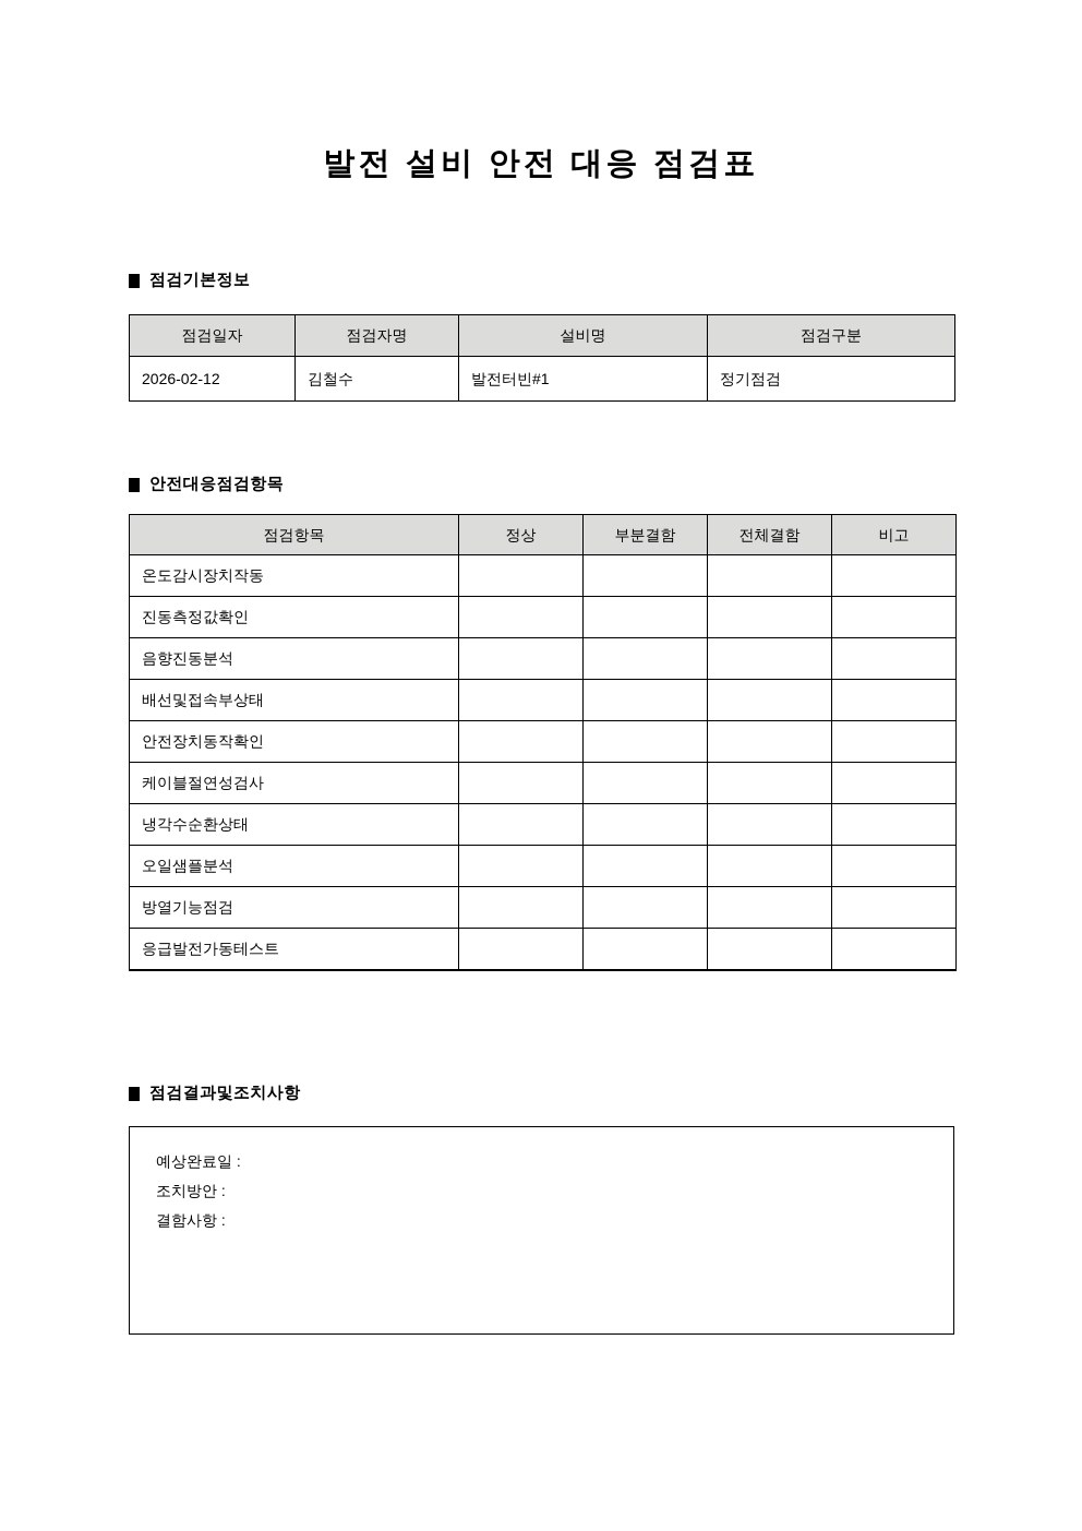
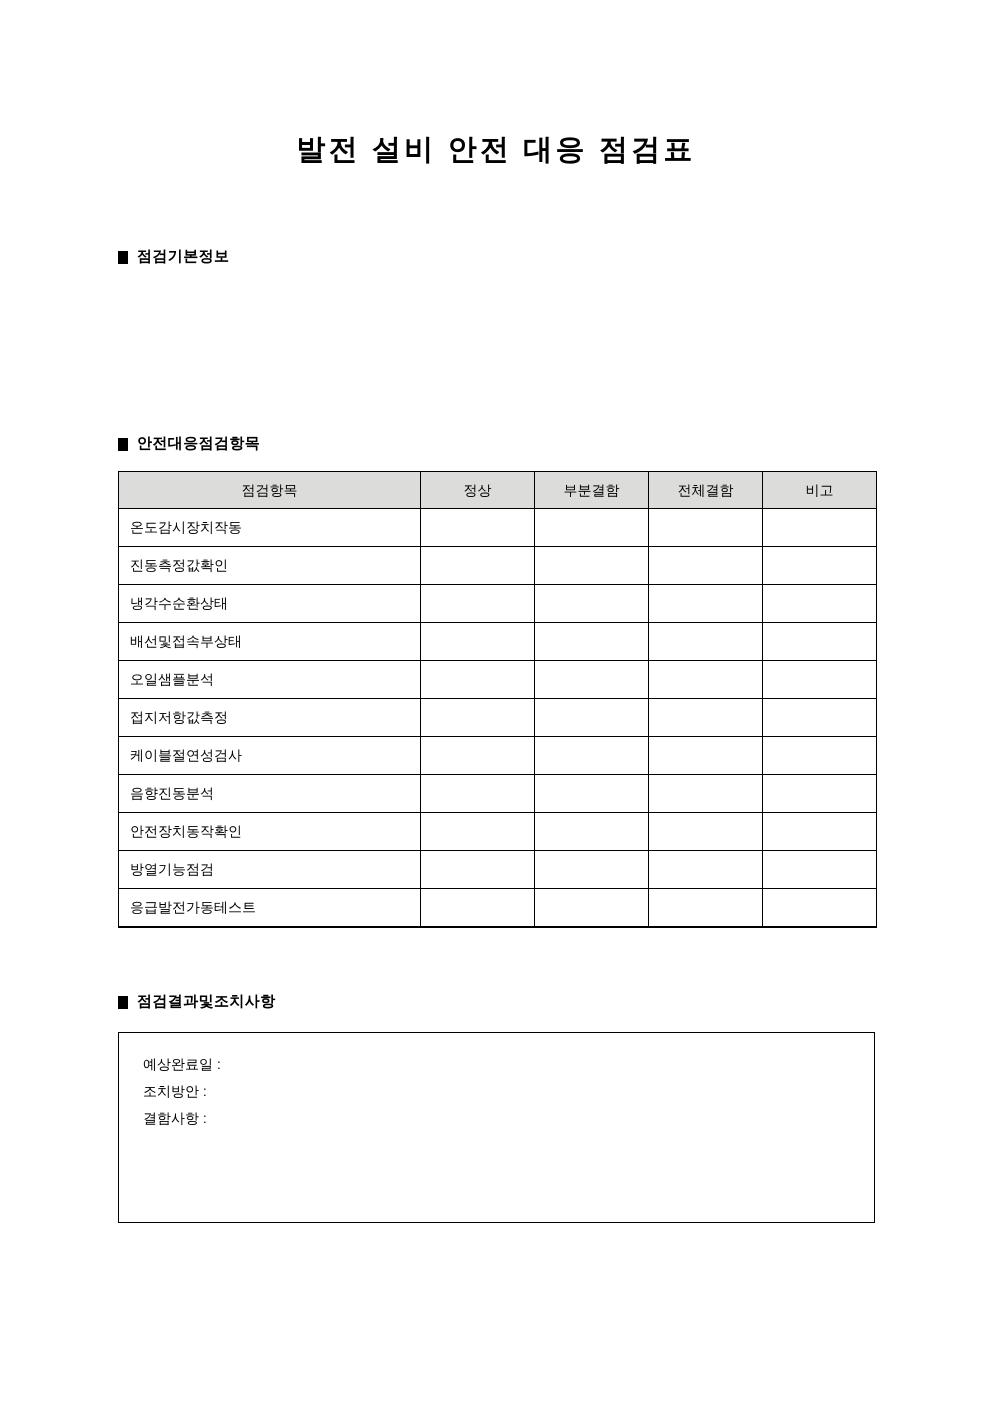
  발전 설비 안전 대응 점검표
  점검기본정보
- 점검일자	점검자명	설비명	점검구분
- 2026-02-12	김철수	발전터빈#1	정기점검
  안전대응점검항목
  점검항목	정상	부분결함	전체결함	비고
  온도감시장치작동
  진동측정값확인
- 음향진동분석
+ 냉각수순환상태
  배선및접속부상태
- 안전장치동작확인
+ 오일샘플분석
+ 접지저항값측정
  케이블절연성검사
- 냉각수순환상태
+ 음향진동분석
- 오일샘플분석
+ 안전장치동작확인
  방열기능점검
  응급발전가동테스트
  점검결과및조치사항
  예상완료일 :
  조치방안 :
  결함사항 :
